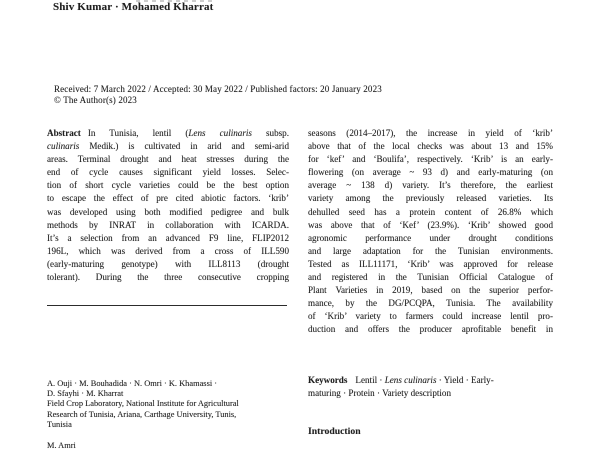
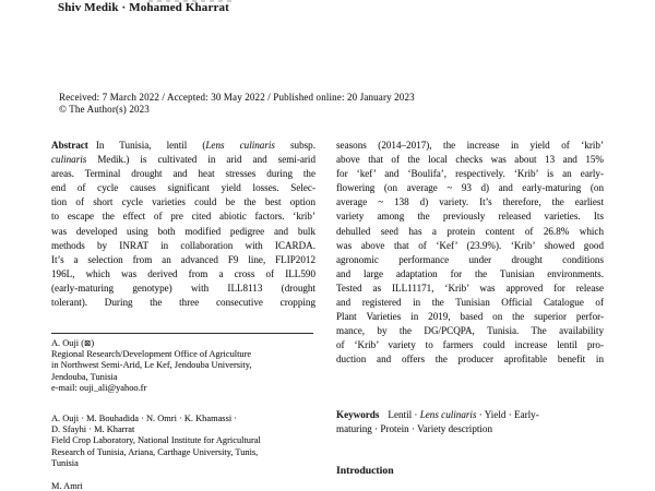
- Shiv Kumar · Mohamed Kharrat
+ Shiv Medik · Mohamed Kharrat
- Received: 7 March 2022 / Accepted: 30 May 2022 / Published factors: 20 January 2023
+ Received: 7 March 2022 / Accepted: 30 May 2022 / Published online: 20 January 2023
  © The Author(s) 2023
  Abstract In Tunisia, lentil (Lens culinaris subsp.
  culinaris Medik.) is cultivated in arid and semi-arid
  areas. Terminal drought and heat stresses during the
  end of cycle causes significant yield losses. Selec-
  tion of short cycle varieties could be the best option
  to escape the effect of pre cited abiotic factors. ‘krib’
  was developed using both modified pedigree and bulk
  methods by INRAT in collaboration with ICARDA.
  It’s a selection from an advanced F9 line, FLIP2012
  196L, which was derived from a cross of ILL590
  (early-maturing genotype) with ILL8113 (drought
  tolerant). During the three consecutive cropping
  seasons (2014–2017), the increase in yield of ‘krib’
  above that of the local checks was about 13 and 15%
  for ‘kef’ and ‘Boulifa’, respectively. ‘Krib’ is an early-
  flowering (on average ~ 93 d) and early-maturing (on
  average ~ 138 d) variety. It’s therefore, the earliest
  variety among the previously released varieties. Its
  dehulled seed has a protein content of 26.8% which
  was above that of ‘Kef’ (23.9%). ‘Krib’ showed good
  agronomic performance under drought conditions
  and large adaptation for the Tunisian environments.
  Tested as ILL11171, ‘Krib’ was approved for release
  and registered in the Tunisian Official Catalogue of
  Plant Varieties in 2019, based on the superior perfor-
  mance, by the DG/PCQPA, Tunisia. The availability
  of ‘Krib’ variety to farmers could increase lentil pro-
  duction and offers the producer aprofitable benefit in
  Keywords Lentil · Lens culinaris · Yield · Early-
  maturing · Protein · Variety description
  Introduction
+ A. Ouji (⊠)
+ Regional Research/Development Office of Agriculture
+ in Northwest Semi-Arid, Le Kef, Jendouba University,
+ Jendouba, Tunisia
+ e-mail: ouji_ali@yahoo.fr
  A. Ouji · M. Bouhadida · N. Omri · K. Khamassi ·
  D. Sfayhi · M. Kharrat
  Field Crop Laboratory, National Institute for Agricultural
  Research of Tunisia, Ariana, Carthage University, Tunis,
  Tunisia
  M. Amri
